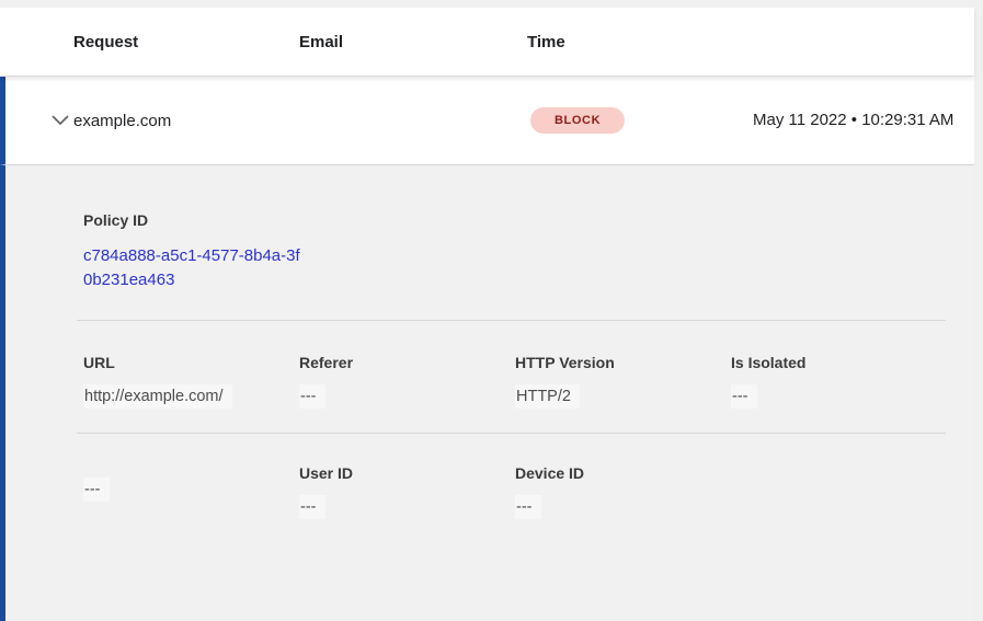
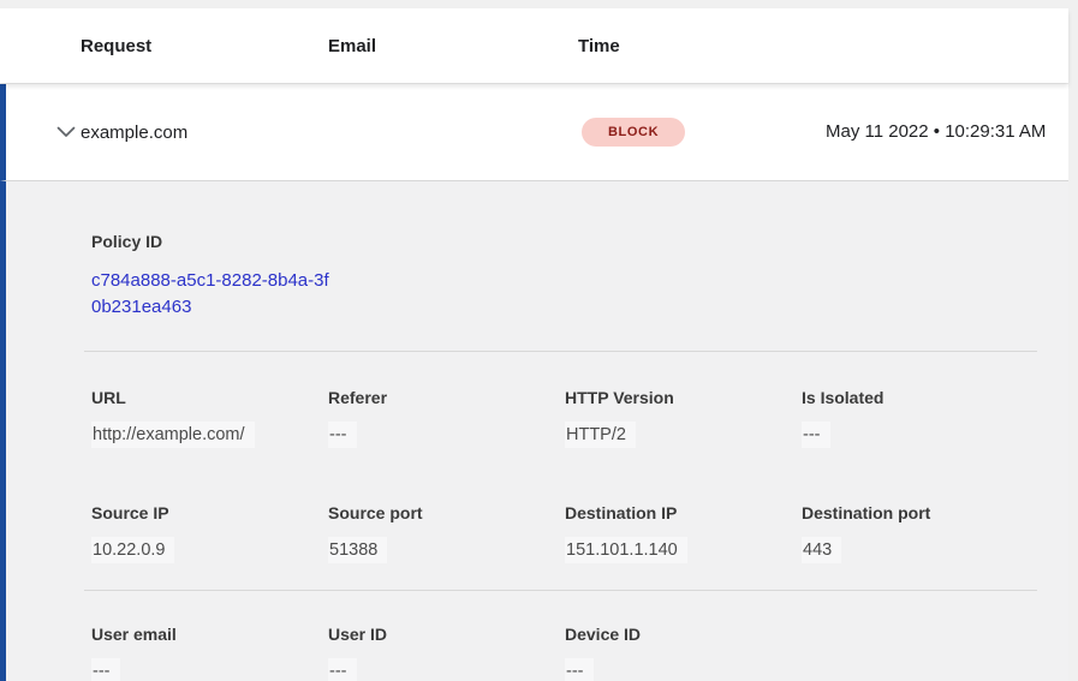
  Request
  Email
  Time
  example.com
  BLOCK
  May 11 2022 • 10:29:31 AM
  Policy ID
- c784a888-a5c1-4577-8b4a-3f0b231ea463
+ c784a888-a5c1-8282-8b4a-3f0b231ea463
  URL
  http://example.com/
  Referer
  ---
  HTTP Version
  HTTP/2
  Is Isolated
  ---
+ Source IP
+ 10.22.0.9
+ Source port
+ 51388
+ Destination IP
+ 151.101.1.140
+ Destination port
+ 443
+ User email
  ---
  User ID
  ---
  Device ID
  ---
